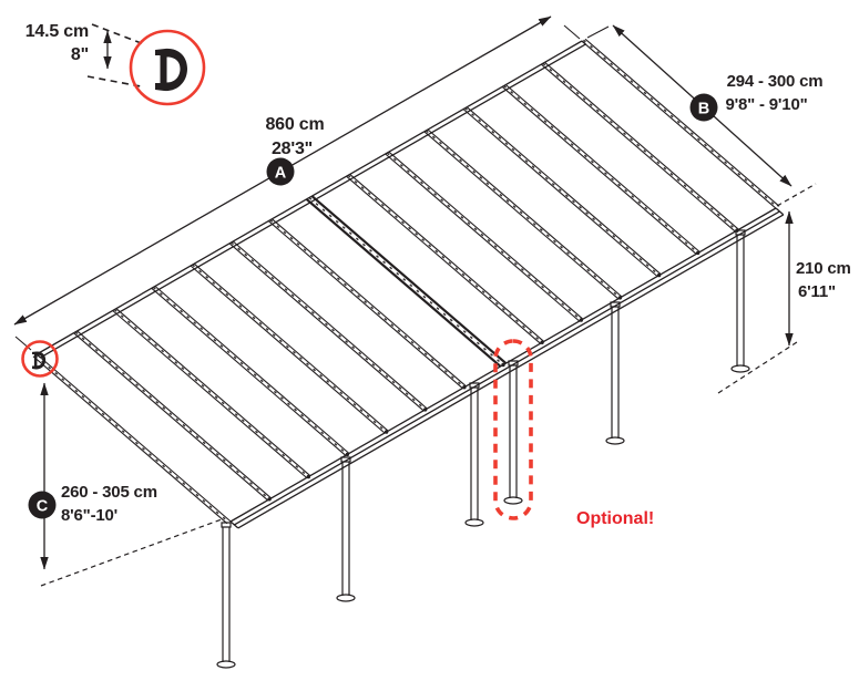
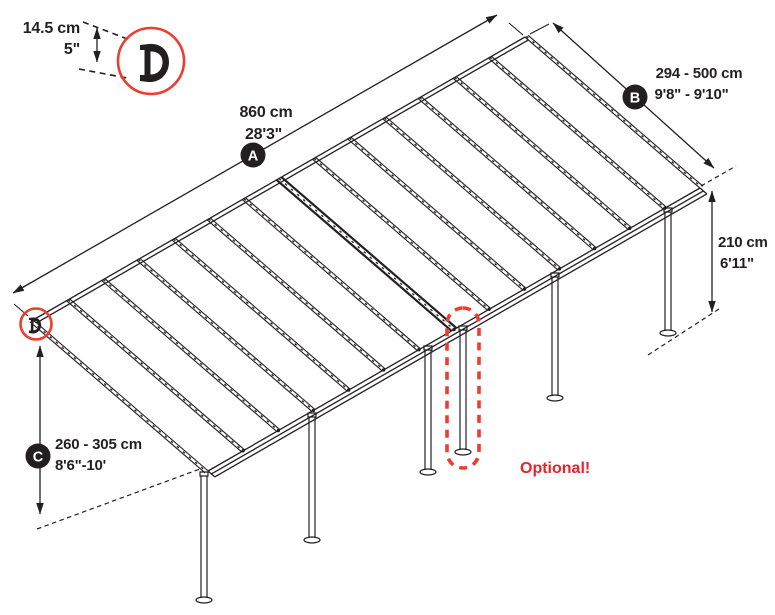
  A
  B
  C
  14.5 cm
- 8"
+ 5"
  860 cm
  28'3"
- 294 - 300 cm
+ 294 - 500 cm
  9'8" - 9'10"
  210 cm
  6'11"
  260 - 305 cm
  8'6"-10'
  Optional!
